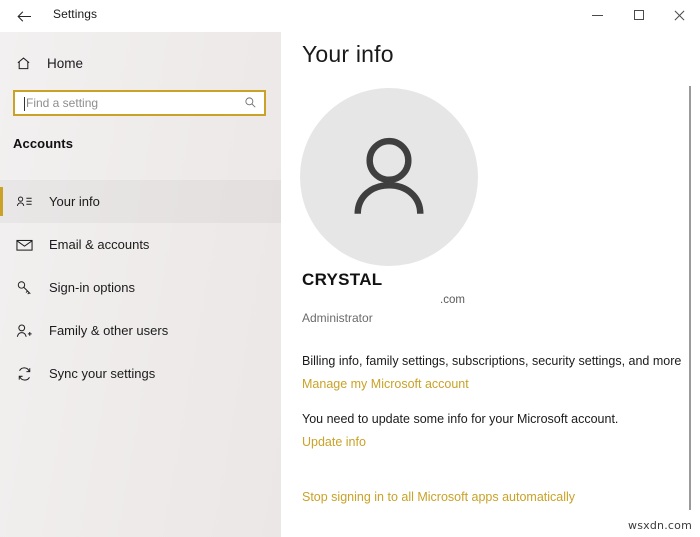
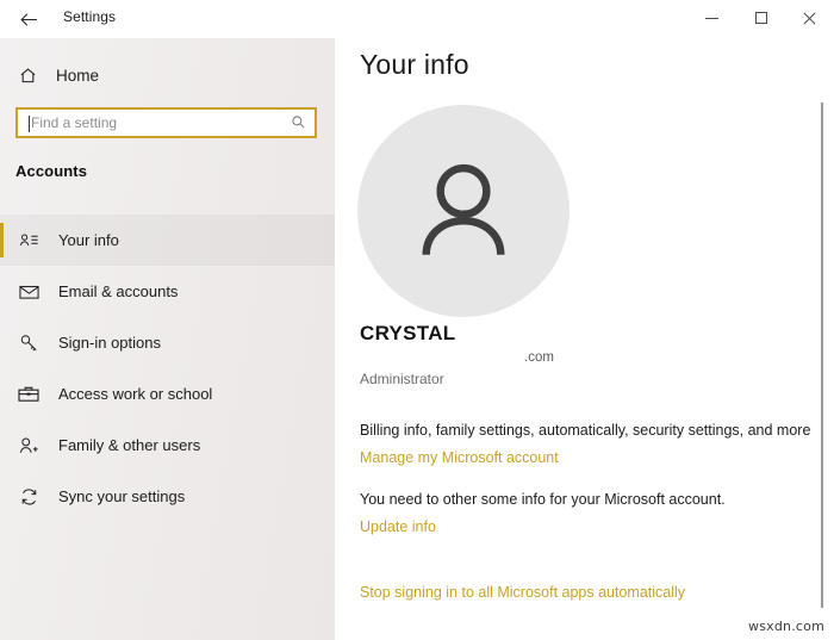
  Home
  Find a setting
  Accounts
  Your info
  Email & accounts
  Sign-in options
+ Access work or school
  Family & other users
  Sync your settings
  Your info
  CRYSTAL
  .com
  Administrator
- Billing info, family settings, subscriptions, security settings, and more
+ Billing info, family settings, automatically, security settings, and more
  Manage my Microsoft account
- You need to update some info for your Microsoft account.
+ You need to other some info for your Microsoft account.
  Update info
  Stop signing in to all Microsoft apps automatically
  Settings
  wsxdn.com
